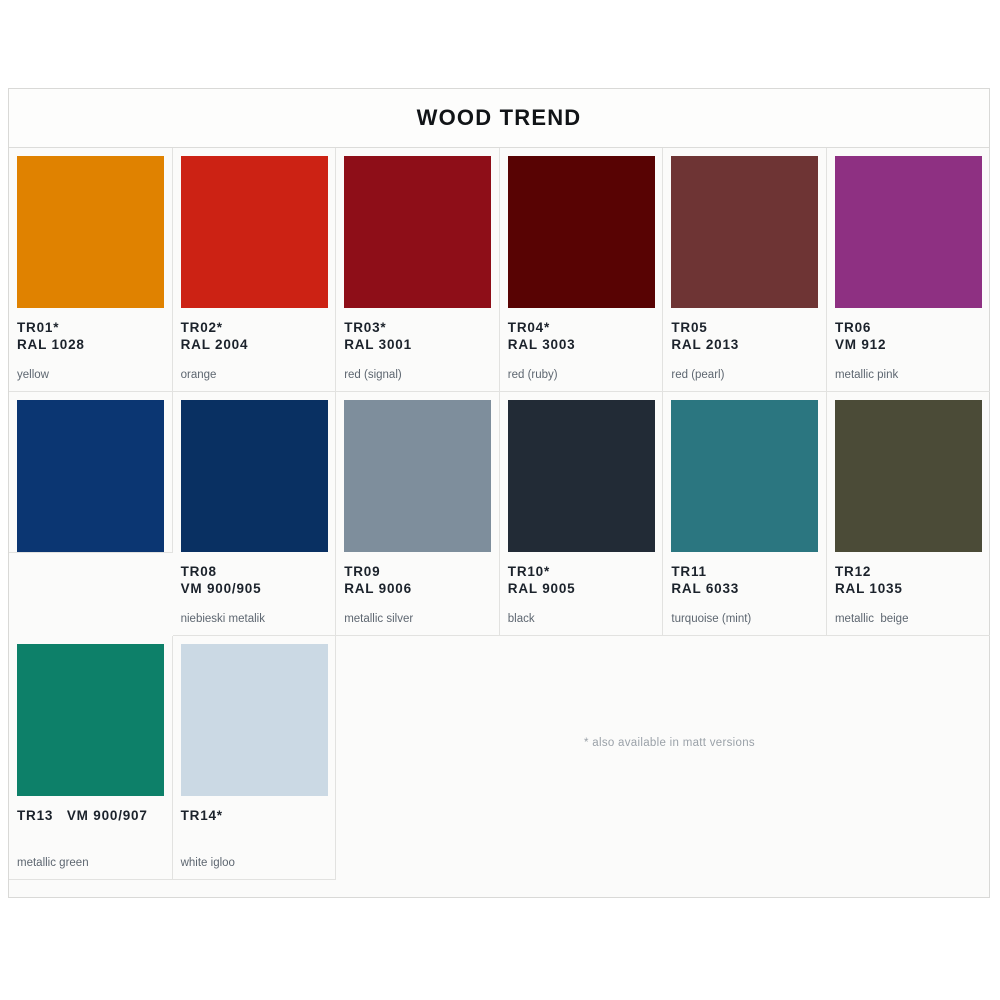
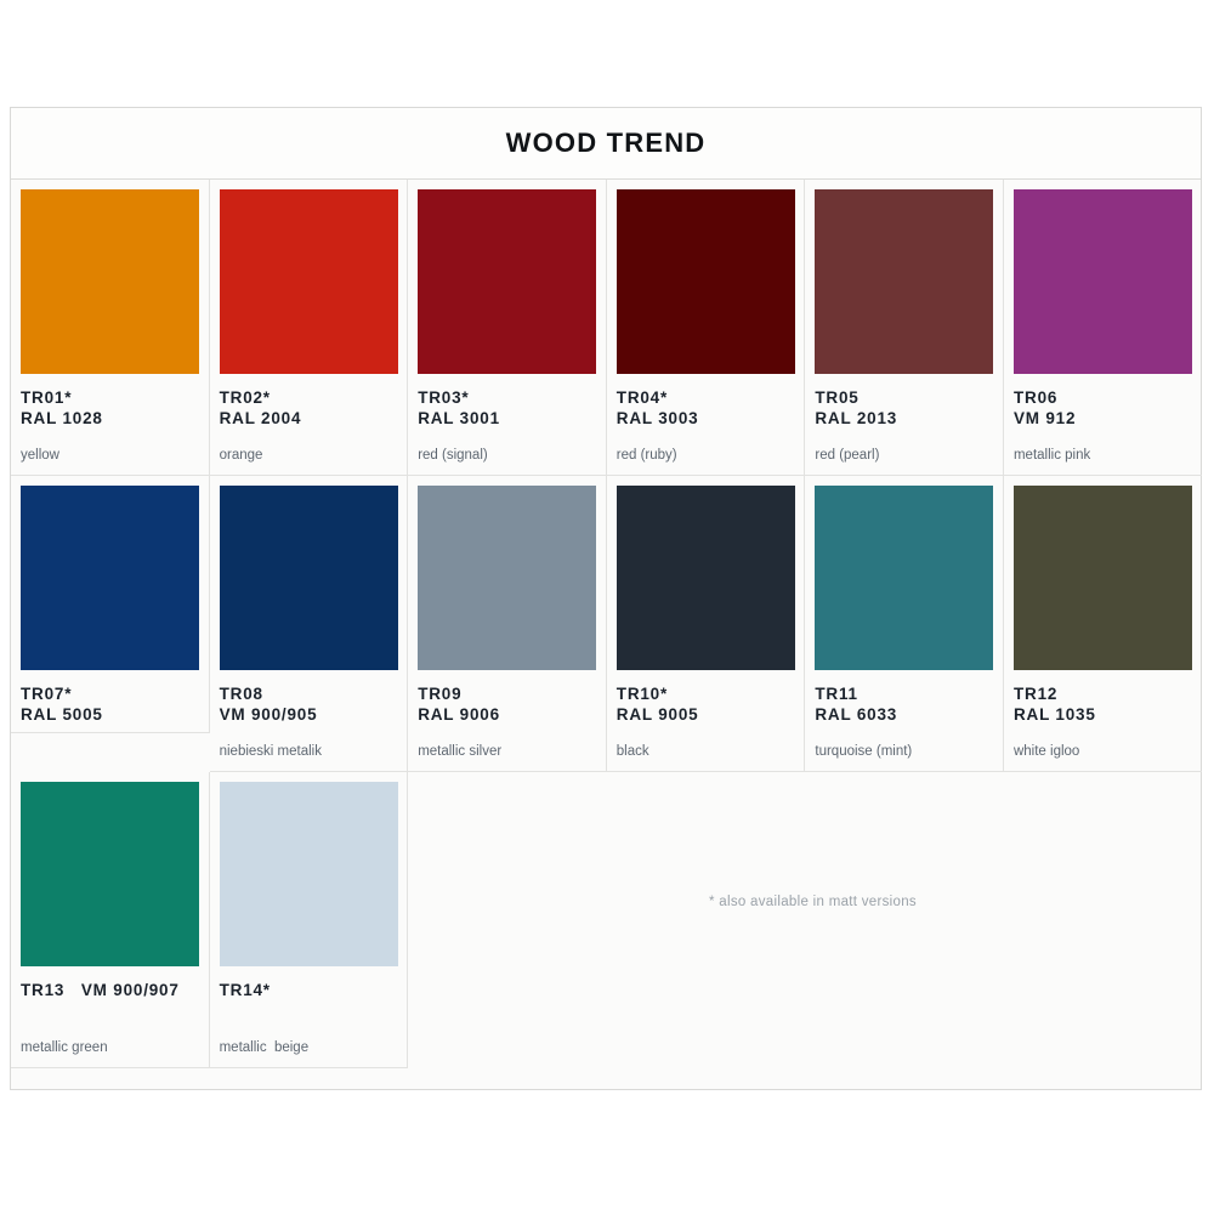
  WOOD TREND
  TR01*
  RAL 1028
  yellow
  TR02*
  RAL 2004
  orange
  TR03*
  RAL 3001
  red (signal)
  TR04*
  RAL 3003
  red (ruby)
  TR05
  RAL 2013
  red (pearl)
  TR06
  VM 912
  metallic pink
+ TR07*
+ RAL 5005
  TR08
  VM 900/905
  niebieski metalik
  TR09
  RAL 9006
  metallic silver
  TR10*
  RAL 9005
  black
  TR11
  RAL 6033
  turquoise (mint)
  TR12
  RAL 1035
- metallic beige
+ white igloo
  TR13 VM 900/907
  metallic green
  TR14*
- white igloo
+ metallic beige
  * also available in matt versions
